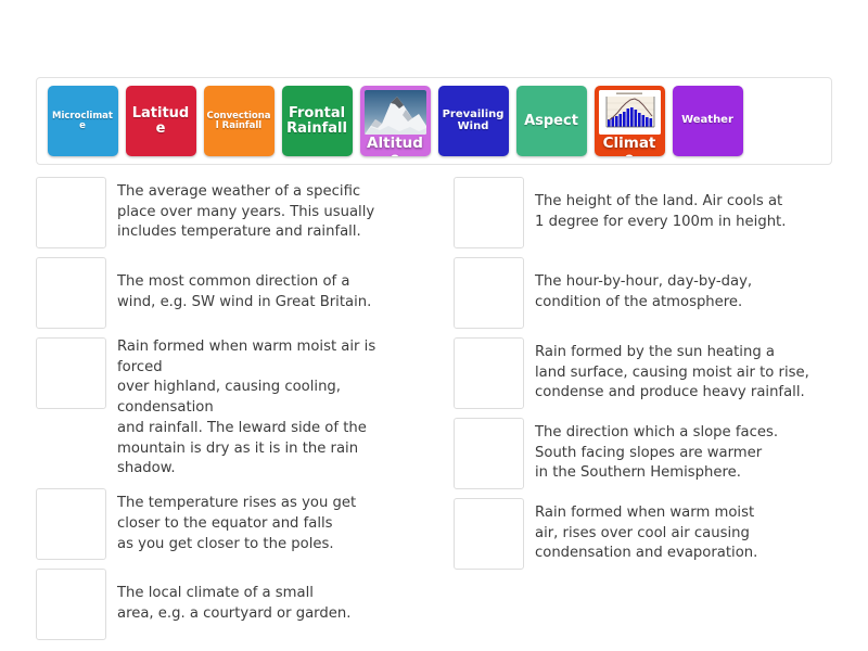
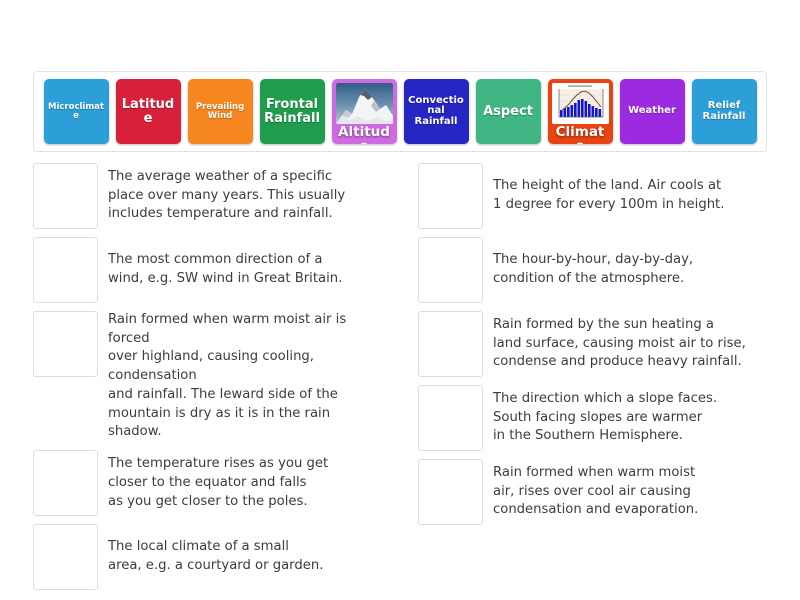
  Microclimate
  Latitude
- Convectional Rainfall
+ Prevailing Wind
  Frontal Rainfall
  Altitud
- Prevailing Wind
+ Convectional Rainfall
  Aspect
  Climat
  Weather
+ Relief Rainfall
  The average weather of a specific
  place over many years. This usually
  includes temperature and rainfall.
  The most common direction of a
  wind, e.g. SW wind in Great Britain.
  Rain formed when warm moist air is forced
  over highland, causing cooling, condensation
  and rainfall. The leward side of the
  mountain is dry as it is in the rain shadow.
  The temperature rises as you get
  closer to the equator and falls
  as you get closer to the poles.
  The local climate of a small
  area, e.g. a courtyard or garden.
  The height of the land. Air cools at
  1 degree for every 100m in height.
  The hour-by-hour, day-by-day,
  condition of the atmosphere.
  Rain formed by the sun heating a
  land surface, causing moist air to rise,
  condense and produce heavy rainfall.
  The direction which a slope faces.
  South facing slopes are warmer
  in the Southern Hemisphere.
  Rain formed when warm moist
  air, rises over cool air causing
  condensation and evaporation.
